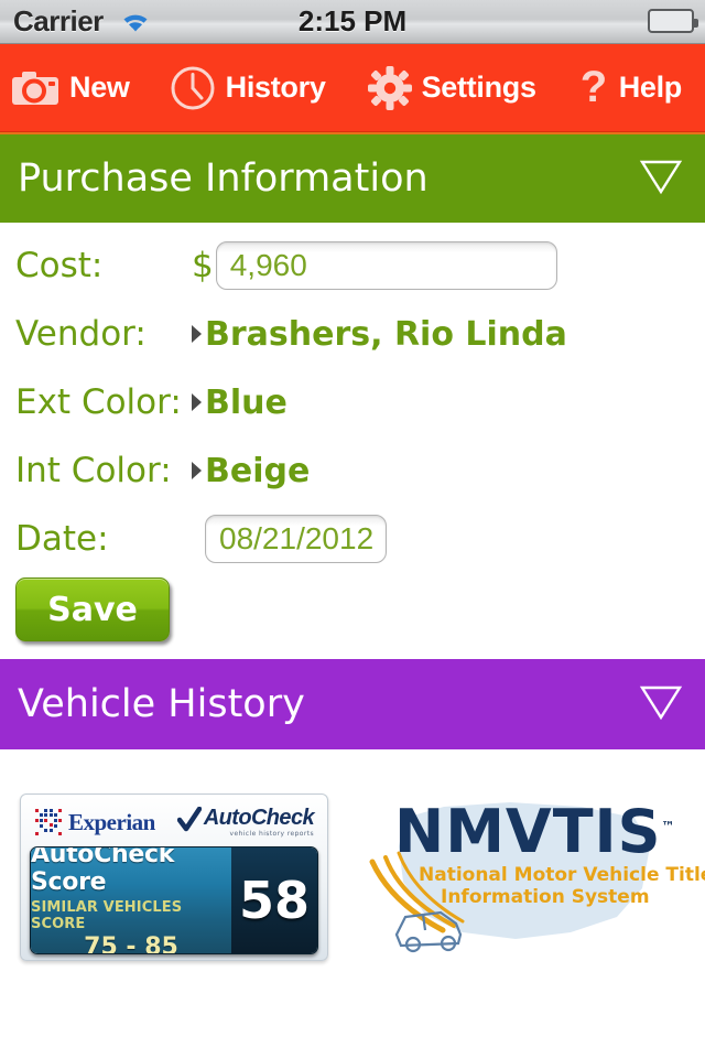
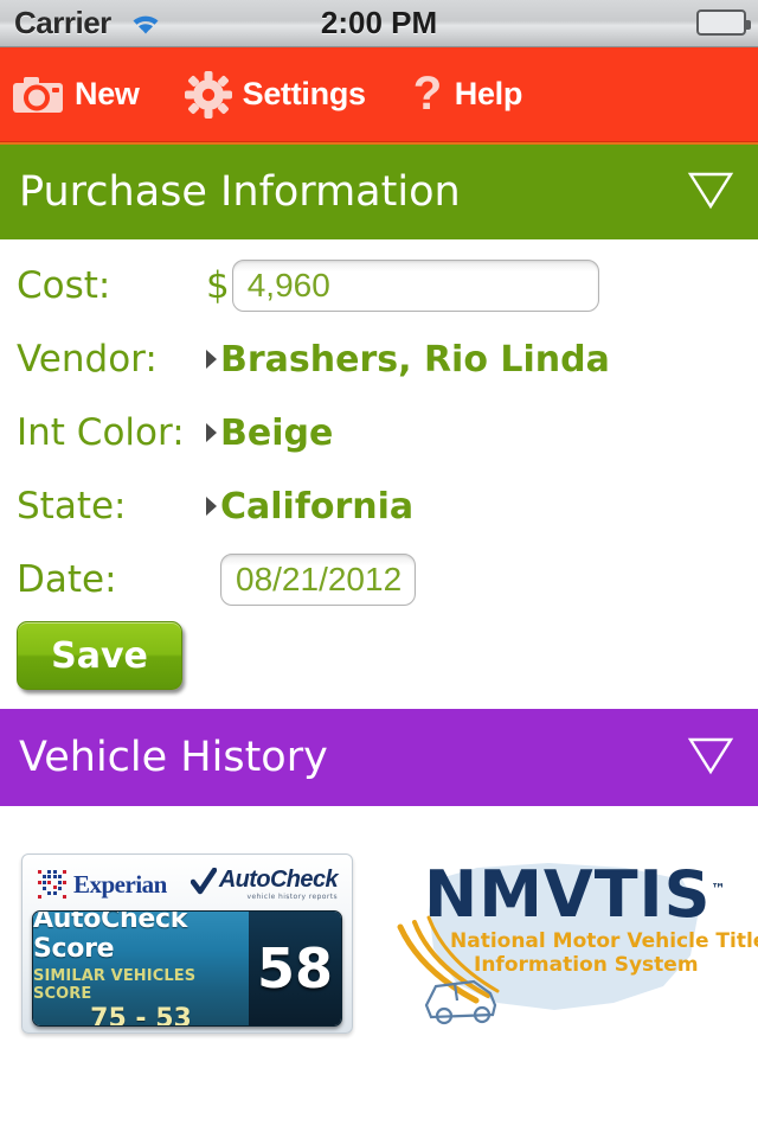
  Carrier
- 2:15 PM
+ 2:00 PM
  New
- History
  Settings
  ?
  Help
  Purchase Information
  Cost:
  $
  4,960
  Vendor:
  Brashers, Rio Linda
- Ext Color:
- Blue
  Int Color:
  Beige
+ State:
+ California
  Date:
  08/21/2012
  Save
  Vehicle History
  Experian
  AutoCheck
  AutoCheck Score
  SIMILAR VEHICLES SCORE
- 75 - 85
+ 75 - 53
  58
  NMVTIS™
  National Motor Vehicle Titl
  Information System
